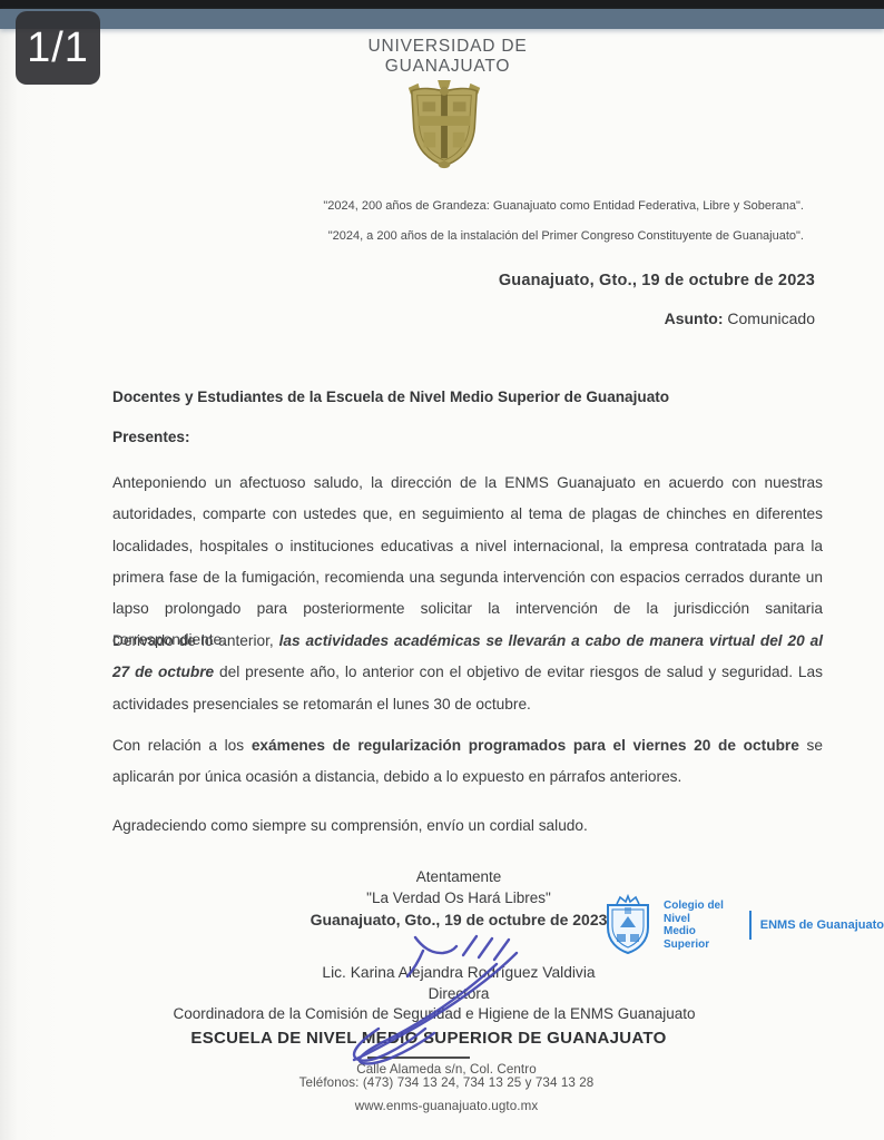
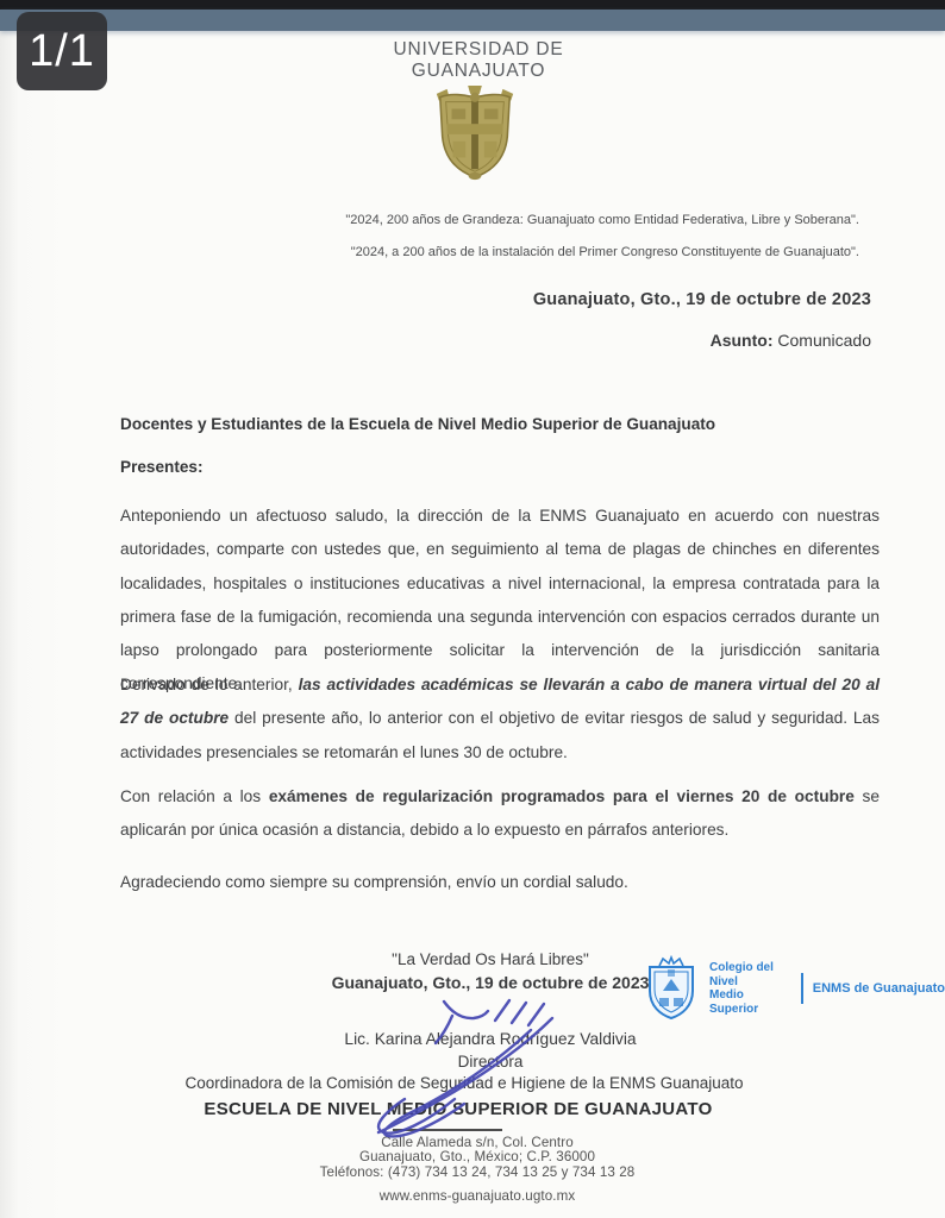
  1/1
  UNIVERSIDAD DE
  GUANAJUATO
  "2024, 200 años de Grandeza: Guanajuato como Entidad Federativa, Libre y Soberana".
  "2024, a 200 años de la instalación del Primer Congreso Constituyente de Guanajuato".
  Guanajuato, Gto., 19 de octubre de 2023
  Asunto: Comunicado
  Docentes y Estudiantes de la Escuela de Nivel Medio Superior de Guanajuato
  Presentes:
  Anteponiendo un afectuoso saludo, la dirección de la ENMS Guanajuato en acuerdo con nuestras autoridades, comparte con ustedes que, en seguimiento al tema de plagas de chinches en diferentes localidades, hospitales o instituciones educativas a nivel internacional, la empresa contratada para la primera fase de la fumigación, recomienda una segunda intervención con espacios cerrados durante un lapso prolongado para posteriormente solicitar la intervención de la jurisdicción sanitaria correspondiente.
  Derivado de lo anterior, las actividades académicas se llevarán a cabo de manera virtual del 20 al 27 de octubre del presente año, lo anterior con el objetivo de evitar riesgos de salud y seguridad. Las actividades presenciales se retomarán el lunes 30 de octubre.
  Con relación a los exámenes de regularización programados para el viernes 20 de octubre se aplicarán por única ocasión a distancia, debido a lo expuesto en párrafos anteriores.
  Agradeciendo como siempre su comprensión, envío un cordial saludo.
- Atentamente
  "La Verdad Os Hará Libres"
  Guanajuato, Gto., 19 de octubre de 2023
  Lic. Karina Aejandra Rodríguez Valdivia
  Diretora
  Coordinadora de la Comisión de Segurad e Higiene de la ENMS Guanajuato
  ESCUELA DE NIVEL MEIUPERIOR DE GUANAJUATO
  Colegio del Nivel
  Medio Superior
  ENMS de Guanajuato
  Calle Alameda s/n, Col. Centro
+ Guanajuato, Gto., México; C.P. 36000
  Teléfonos: (473) 734 13 24, 734 13 25 y 734 13 28
  www.enms-guanajuato.ugto.mx
